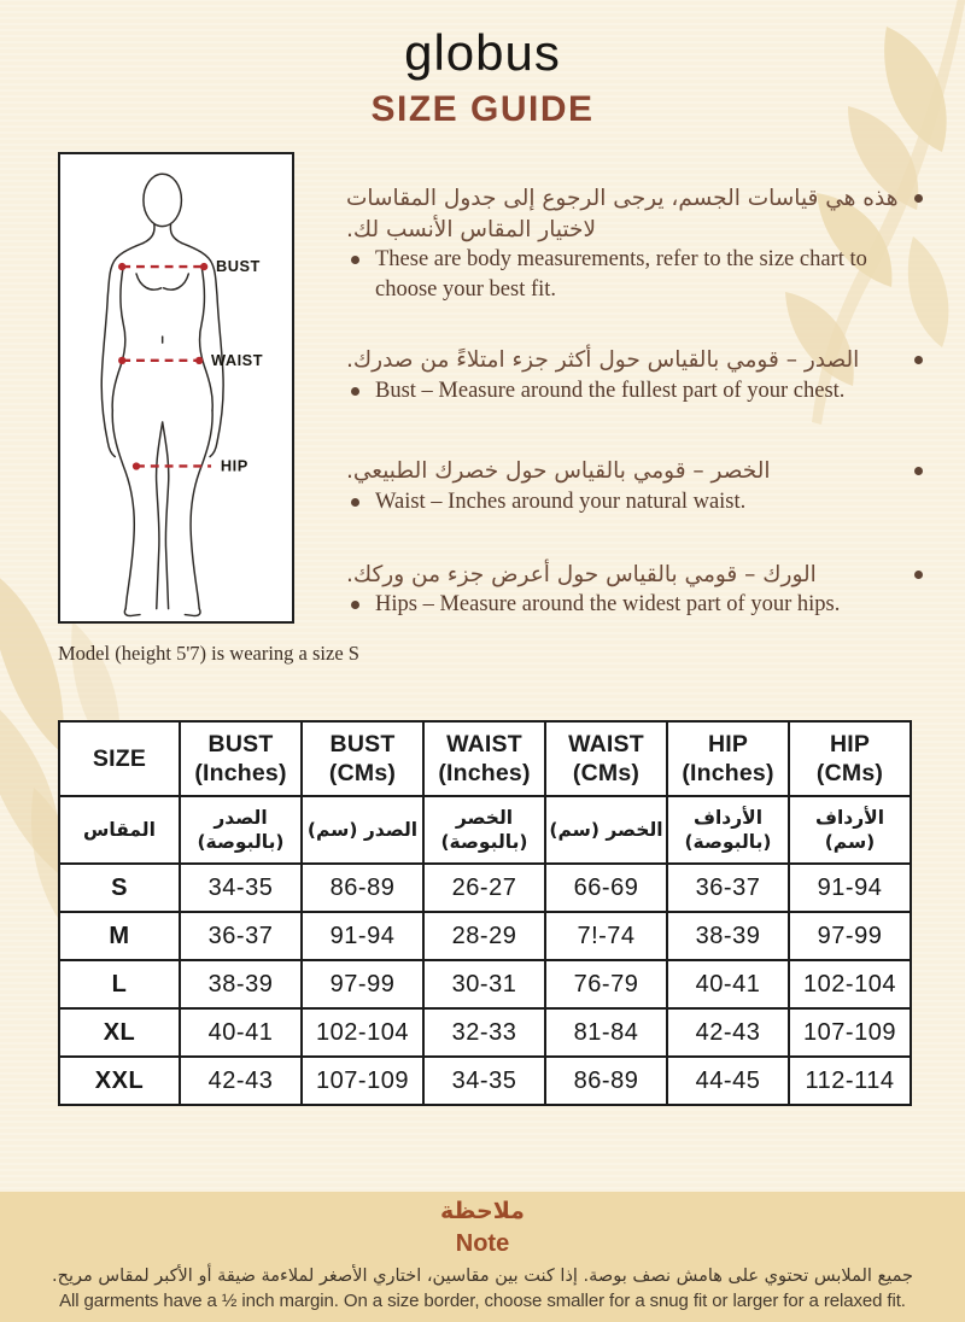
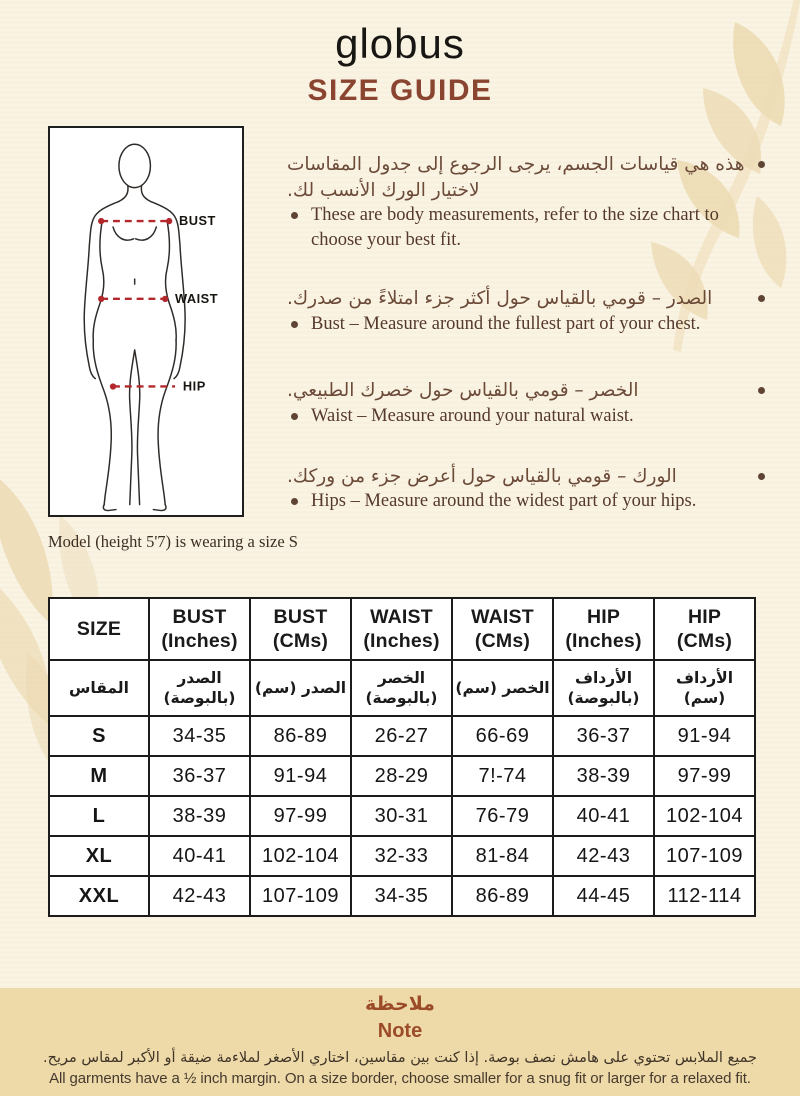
  globus
  SIZE GUIDE
  BUST
  WAIST
  HIP
- هذه هي قياسات الجسم، يرجى الرجوع إلى جدول المقاسات لاختيار المقاس الأنسب لك.
+ هذه هي قياسات الجسم، يرجى الرجوع إلى جدول المقاسات لاختيار الورك الأنسب لك.
  These are body measurements, refer to the size chart to choose your best fit.
  الصدر – قومي بالقياس حول أكثر جزء امتلاءً من صدرك.
  Bust – Measure around the fullest part of your chest.
  الخصر – قومي بالقياس حول خصرك الطبيعي.
- Waist – Inches around your natural waist.
+ Waist – Measure around your natural waist.
  الورك – قومي بالقياس حول أعرض جزء من وركك.
  Hips – Measure around the widest part of your hips.
  Model (height 5'7) is wearing a size S
  SIZE	BUST (Inches)	BUST (CMs)	WAIST (Inches)	WAIST (CMs)	HIP (Inches)	HIP (CMs)
  المقاس	الصدر (بالبوصة)	الصدر (سم)	الخصر (بالبوصة)	الخصر (سم)	الأرداف (بالبوصة)	الأرداف (سم)
  S	34-35	86-89	26-27	66-69	36-37	91-94
  M	36-37	91-94	28-29	7!-74	38-39	97-99
  L	38-39	97-99	30-31	76-79	40-41	102-104
  XL	40-41	102-104	32-33	81-84	42-43	107-109
  XXL	42-43	107-109	34-35	86-89	44-45	112-114
  ملاحظة
  Note
  جميع الملابس تحتوي على هامش نصف بوصة. إذا كنت بين مقاسين، اختاري الأصغر لملاءمة ضيقة أو الأكبر لمقاس مريح.
  All garments have a ½ inch margin. On a size border, choose smaller for a snug fit or larger for a relaxed fit.
